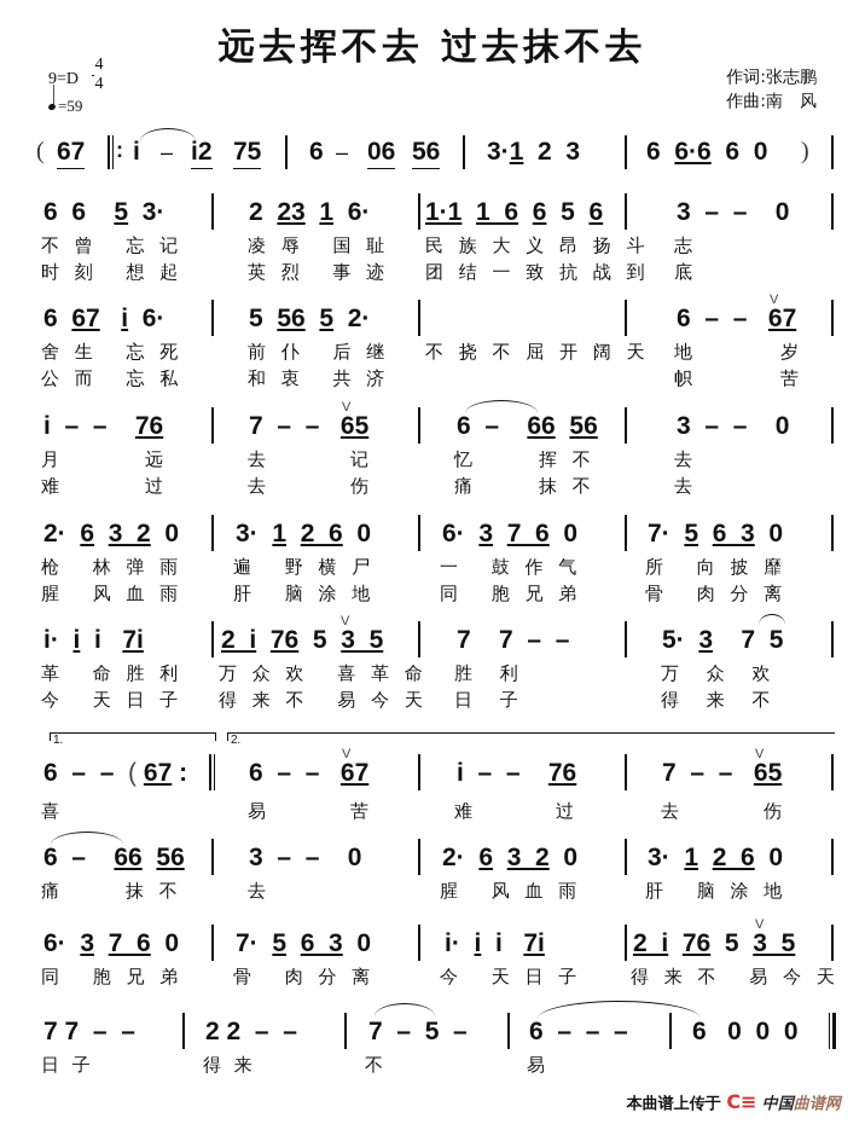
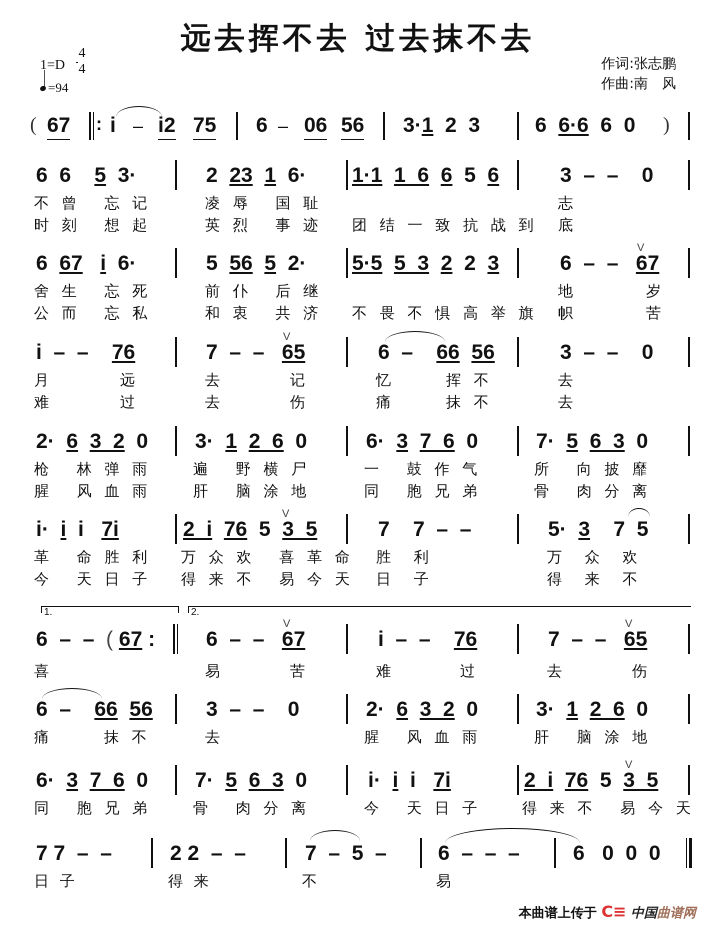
  远去挥不去 过去抹不去
- 9=D
+ 1=D
  4
  4
- =59
+ =94
  作词:张志鹏
  作曲:南 风
  (
  67
  :
  i
  –
  i2
  75
  6
  –
  06
  56
  3·1 2 3
  6 6·6 6 0
  )
  6 6 5 3·
  2 23 1 6·
  1·1 1 6 6 5 6
  3 – – 0
  不 曾 忘 记
  凌 辱 国 耻
- 民 族 大 义 昂 扬 斗
  志
  时 刻 想 起
  英 烈 事 迹
  团 结 一 致 抗 战 到
  底
  6 67 i 6·
  5 56 5 2·
+ 5·5 5 3 2 2 3
  V
  6 – – 67
  舍 生 忘 死
  前 仆 后 继
- 不 挠 不 屈 开 阔 天
  地
  岁
  公 而 忘 私
  和 衷 共 济
+ 不 畏 不 惧 高 举 旗
  帜
  苦
  i – – 76
  V
  7 – – 65
  6 – 66 56
  3 – – 0
  月
  远
  去
  记
  忆
  挥 不
  去
  难
  过
  去
  伤
  痛
  抹 不
  去
  2· 6 3 2 0
  3· 1 2 6 0
  6· 3 7 6 0
  7· 5 6 3 0
  枪 林 弹 雨
  遍 野 横 尸
  一 鼓 作 气
  所 向 披 靡
  腥 风 血 雨
  肝 脑 涂 地
  同 胞 兄 弟
  骨 肉 分 离
  i· i i 7i
  V
  2 i 76 5 3 5
  7 7 – –
  5· 3 7 5
  革 命 胜 利
  万 众 欢 喜 革 命
  胜 利
  万 众 欢
  今 天 日 子
  得 来 不 易 今 天
  日 子
  得 来 不
  1.
  2.
  6 – – ( 67 :
  V
  6 – – 67
  i – – 76
  V
  7 – – 65
  喜
  易
  苦
  难
  过
  去
  伤
  6 – 66 56
  3 – – 0
  2· 6 3 2 0
  3· 1 2 6 0
  痛
  抹 不
  去
  腥 风 血 雨
  肝 脑 涂 地
  6· 3 7 6 0
  7· 5 6 3 0
  i· i i 7i
  V
  2 i 76 5 3 5
  同 胞 兄 弟
  骨 肉 分 离
  今 天 日 子
  得 来 不 易 今 天
  7 7 – –
  2 2 – –
  7 – 5 –
  6 – – –
  6 0 0 0
  日 子
  得 来
  不
  易
  本曲谱上传于 C≡ 中国曲谱网
